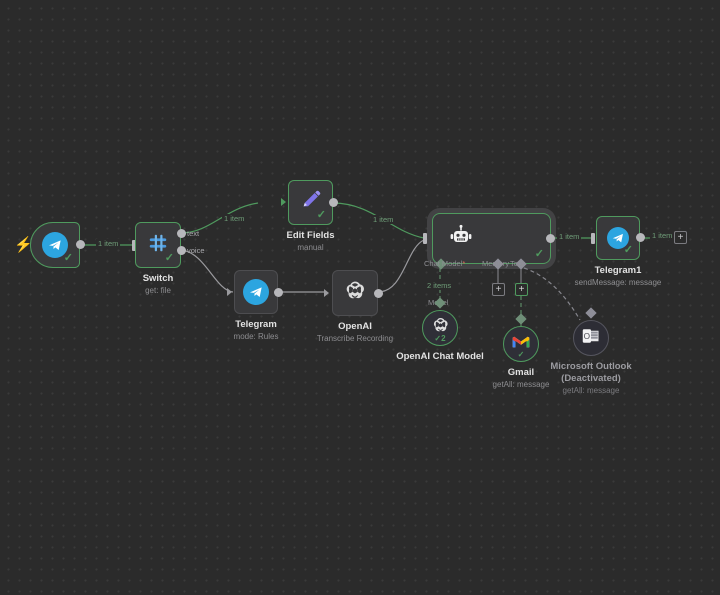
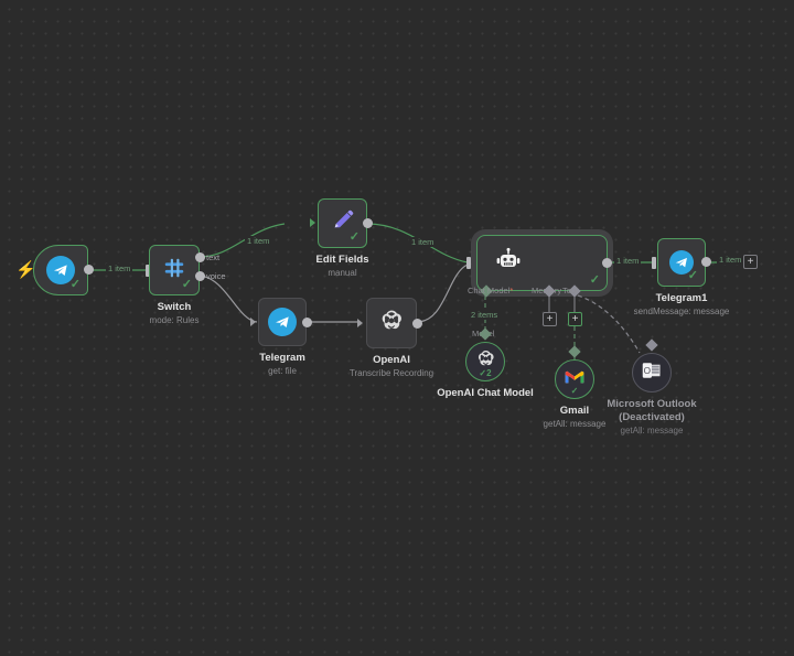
  ⚡
  ✓
  1 item
  ✓
  Switch
- get: file
+ mode: Rules
  text
  voice
  1 item
  ✓
  Edit Fields
  manual
  1 item
  Telegram
- mode: Rules
+ get: file
  OpenAI
  Transcribe Recording
  ✓
  Chat Model*
  Memory
  Tool
  2 items
  1 item
  +
  +
  ✓
  Telegram1
  sendMessage: message
  1 item
  +
  ✓2
  OpenAI Chat Model
  ✓
  Gmail
  getAll: message
  O
  Microsoft Outlook
  (Deactivated)
  getAll: message
